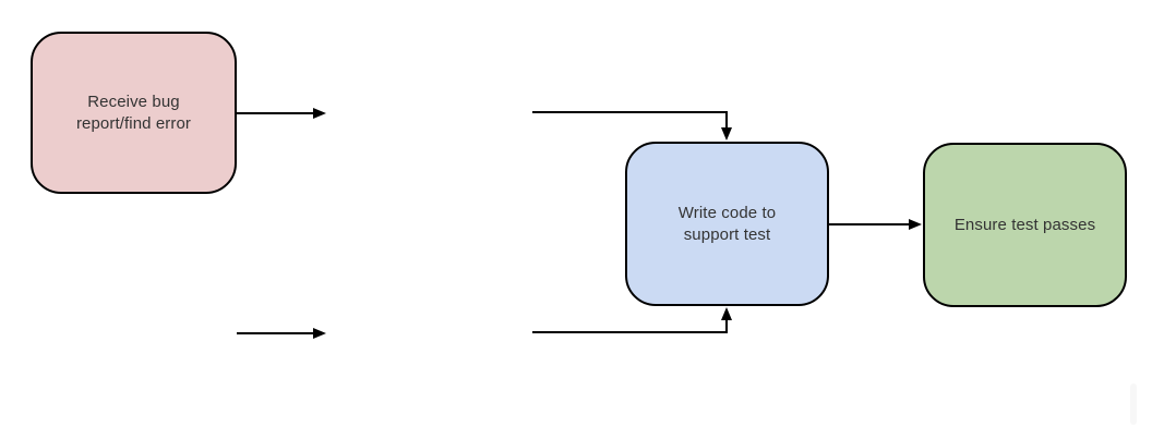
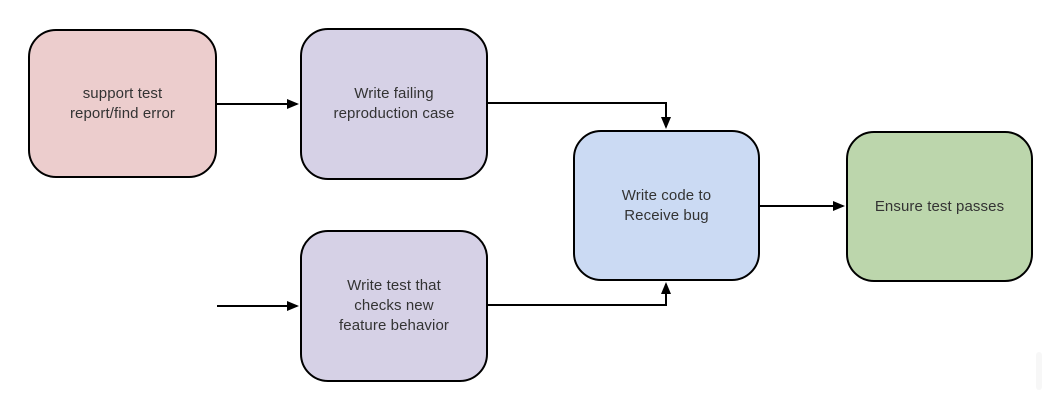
- Receive bug
+ support test
  report/find error
+ Write failing
+ reproduction case
+ Write test that
+ checks new
+ feature behavior
  Write code to
- support test
+ Receive bug
  Ensure test passes
